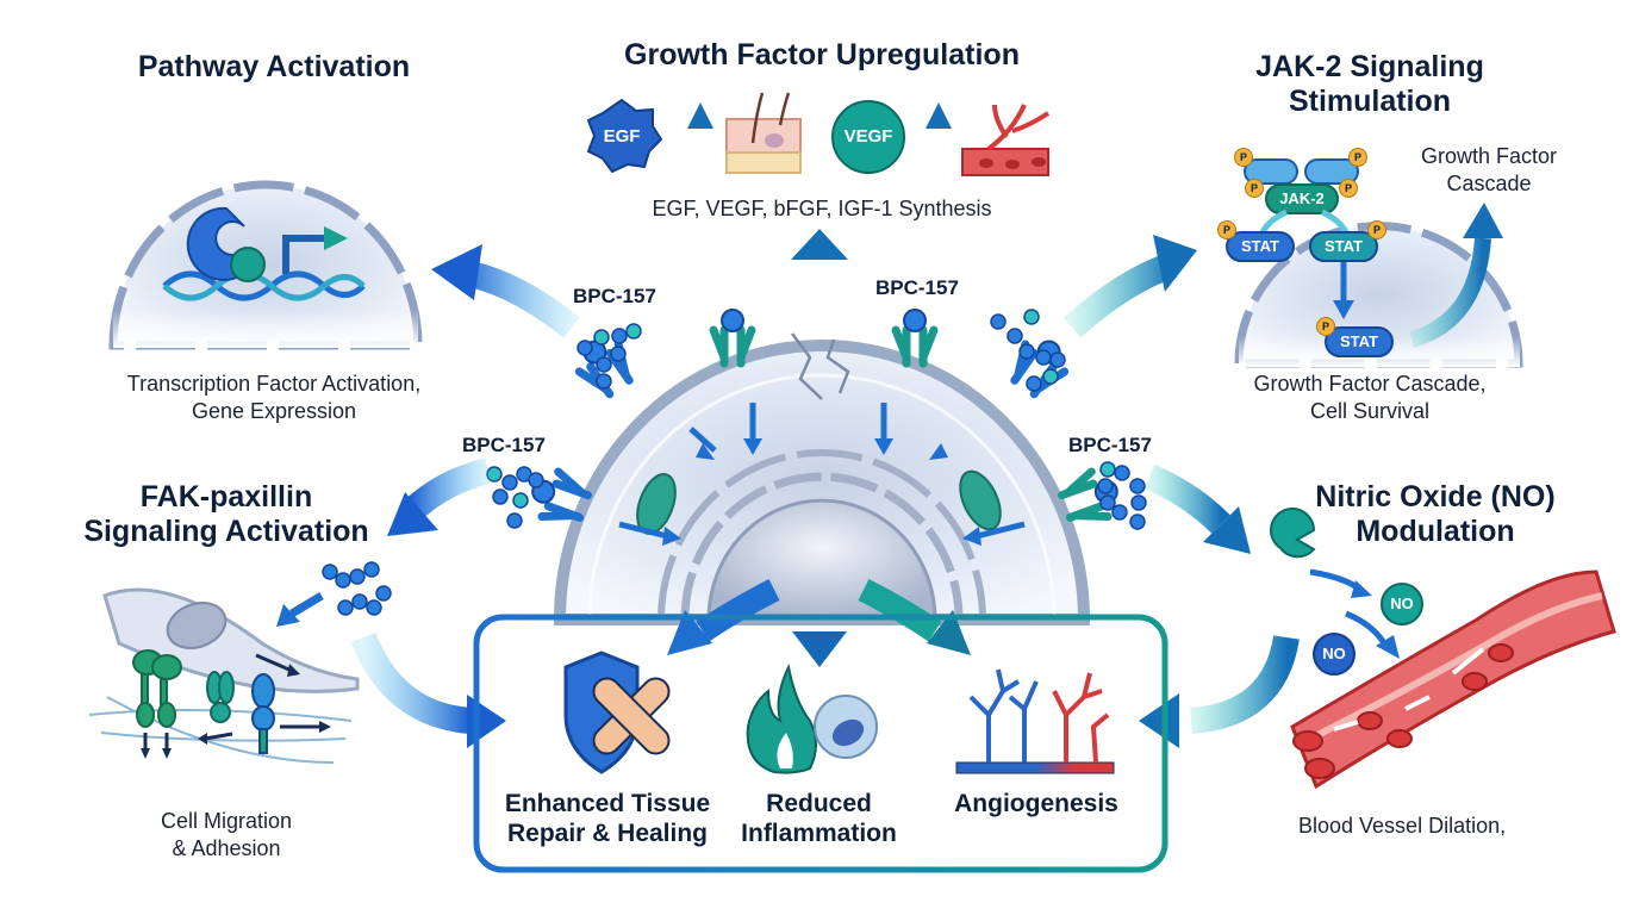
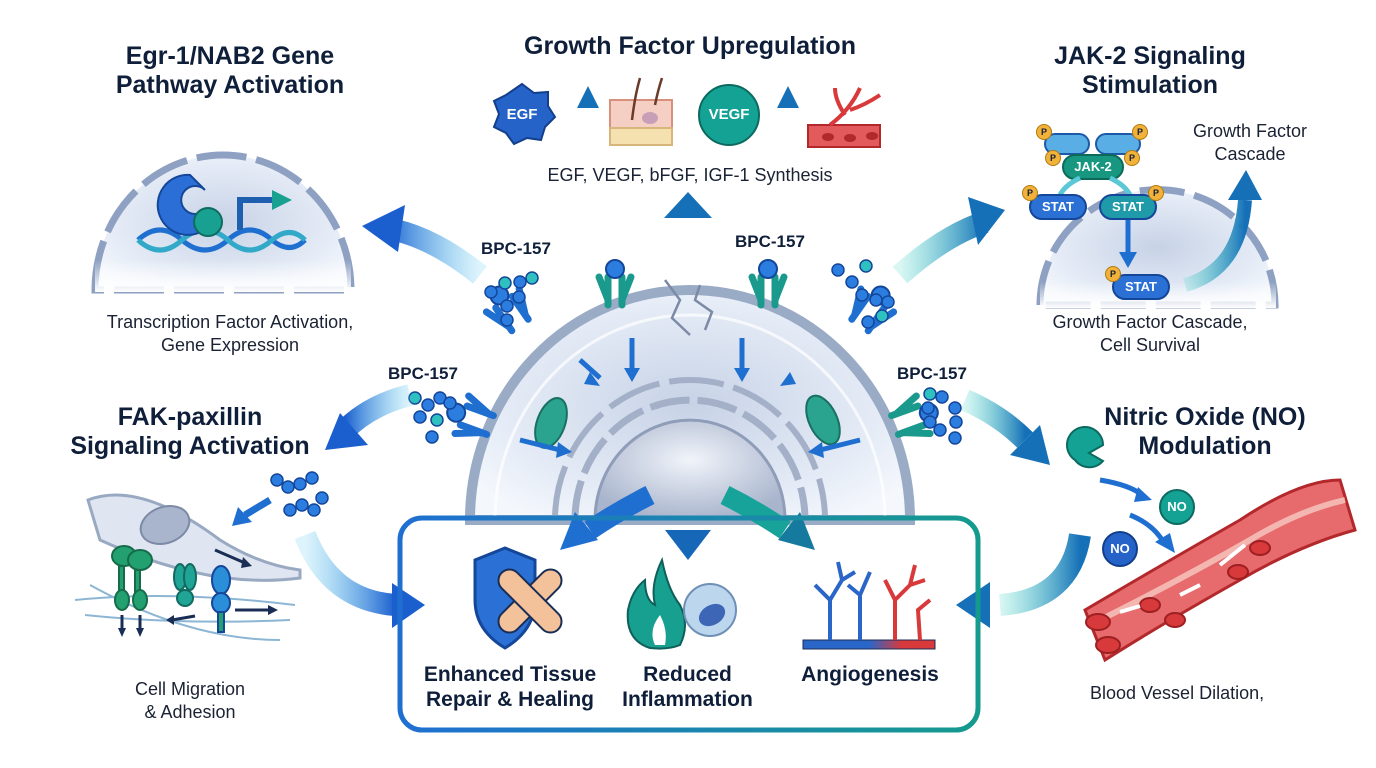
+ Egr-1/NAB2 Gene
  Pathway Activation
  Transcription Factor Activation,
  Gene Expression
  Growth Factor Upregulation
  EGF
  VEGF
  EGF, VEGF, bFGF, IGF-1 Synthesis
  JAK-2 Signaling
  Stimulation
  JAK-2
  STAT
  STAT
  STAT
  P
  P
  P
  P
  P
  P
  P
  Growth Factor
  Cascade
  Growth Factor Cascade,
  Cell Survival
  FAK-paxillin
  Signaling Activation
  Cell Migration
  & Adhesion
  Nitric Oxide (NO)
  Modulation
  NO
  NO
  Blood Vessel Dilation,
  BPC-157
  BPC-157
  BPC-157
  BPC-157
  Enhanced Tissue
  Repair & Healing
  Reduced
  Inflammation
  Angiogenesis
